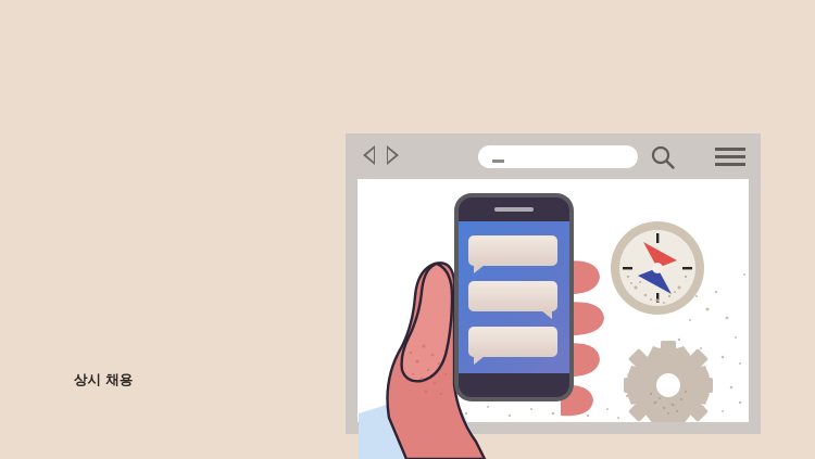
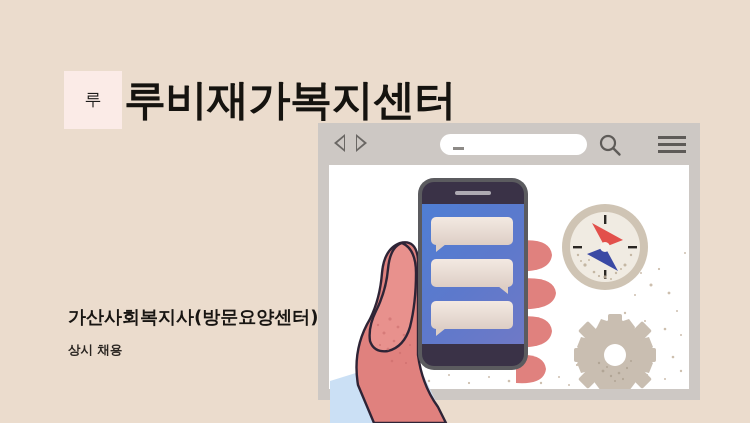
+ 루
+ 루비재가복지센터
+ 가산사회복지사(방문요양센터)
  상시 채용
